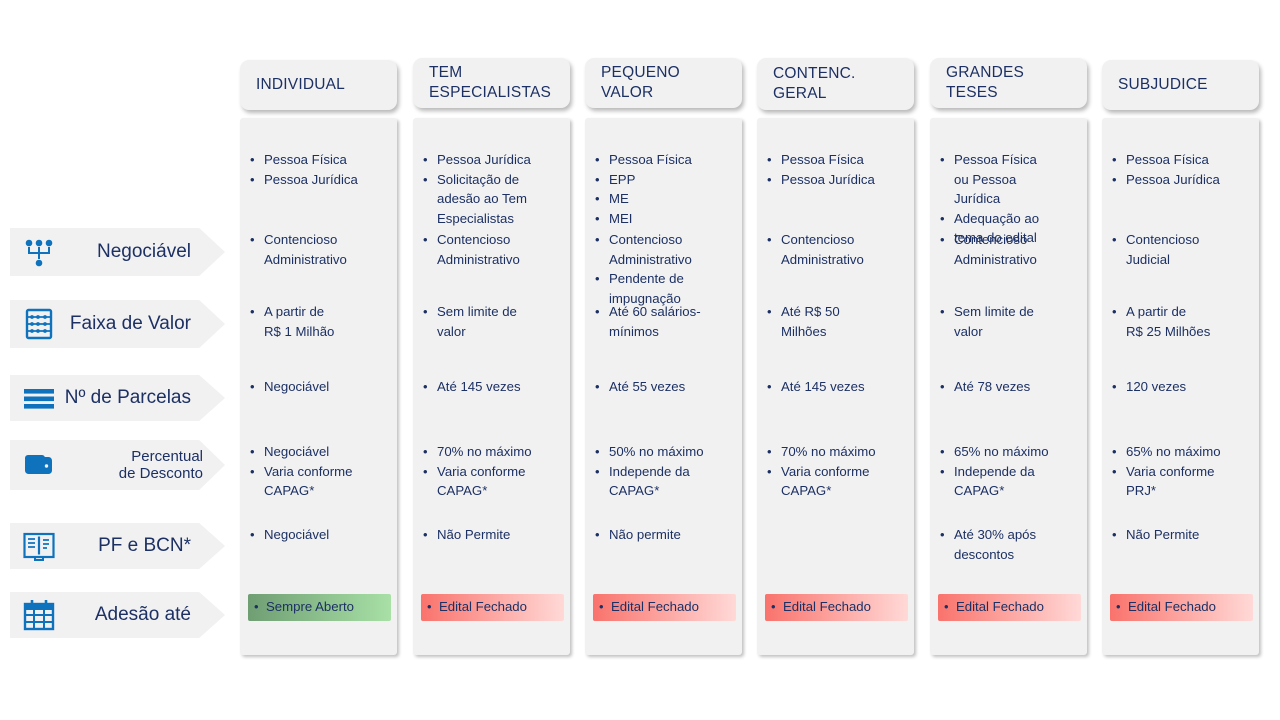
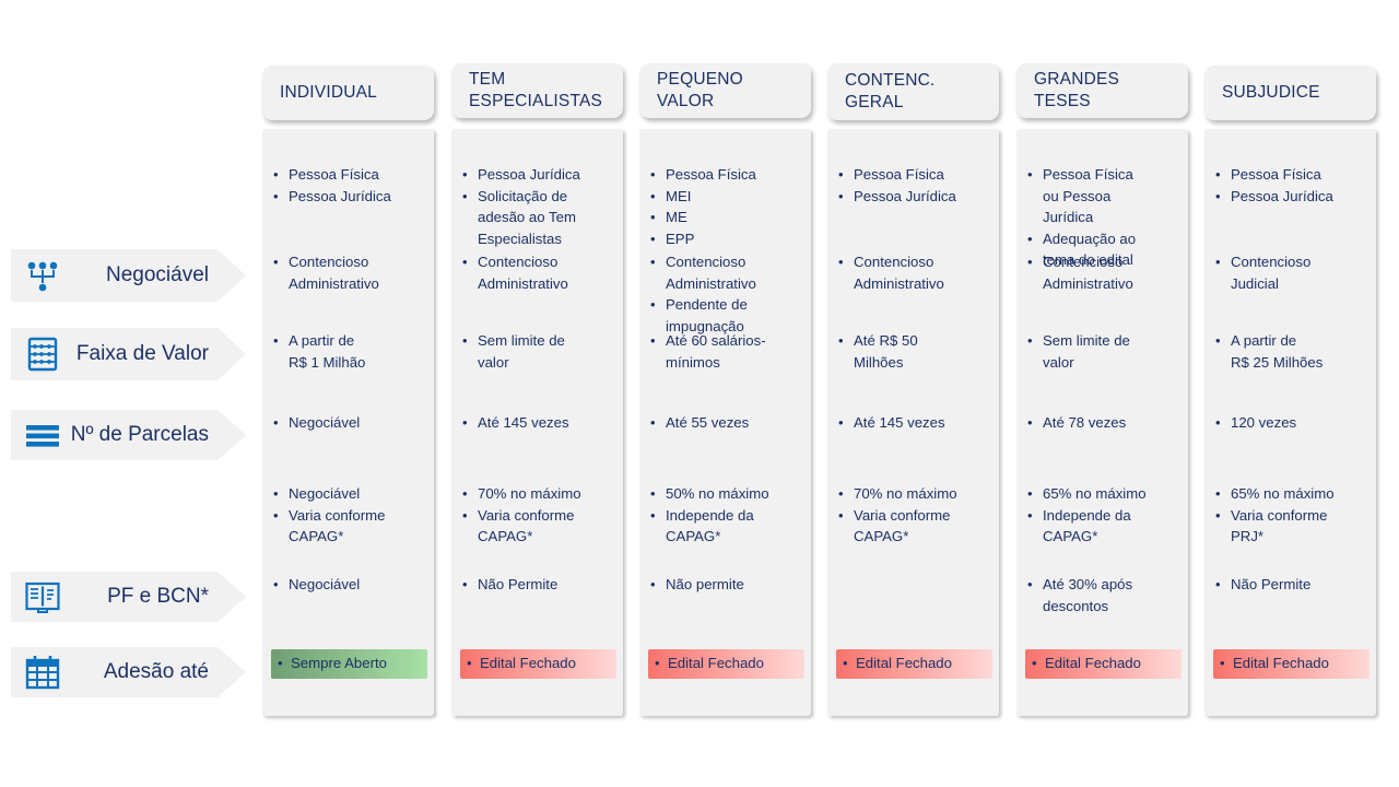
  Negociável
  Faixa de Valor
  Nº de Parcelas
- Percentual
- de Desconto
  PF e BCN*
  Adesão até
  INDIVIDUAL
  Pessoa Física
  Pessoa Jurídica
  Contencioso
  Administrativo
  A partir de
  R$ 1 Milhão
  Negociável
  Negociável
  Varia conforme
  CAPAG*
  Negociável
  Sempre Aberto
  TEM
  ESPECIALISTAS
  Pessoa Jurídica
  Solicitação de
  adesão ao Tem
  Especialistas
  Contencioso
  Administrativo
  Sem limite de
  valor
  Até 145 vezes
  70% no máximo
  Varia conforme
  CAPAG*
  Não Permite
  Edital Fechado
  PEQUENO
  VALOR
  Pessoa Física
- EPP
+ MEI
  ME
- MEI
+ EPP
  Contencioso
  Administrativo
  Pendente de
  impugnação
  Até 60 salários-
  mínimos
  Até 55 vezes
  50% no máximo
  Independe da
  CAPAG*
  Não permite
  Edital Fechado
  CONTENC.
  GERAL
  Pessoa Física
  Pessoa Jurídica
  Contencioso
  Administrativo
  Até R$ 50
  Milhões
  Até 145 vezes
  70% no máximo
  Varia conforme
  CAPAG*
  Edital Fechado
  GRANDES
  TESES
  Pessoa Física
  ou Pessoa
  Jurídica
  Adequação ao
  tema do edital
  Contencioso
  Administrativo
  Sem limite de
  valor
  Até 78 vezes
  65% no máximo
  Independe da
  CAPAG*
  Até 30% após
  descontos
  Edital Fechado
  SUBJUDICE
  Pessoa Física
  Pessoa Jurídica
  Contencioso
  Judicial
  A partir de
  R$ 25 Milhões
  120 vezes
  65% no máximo
  Varia conforme
  PRJ*
  Não Permite
  Edital Fechado
